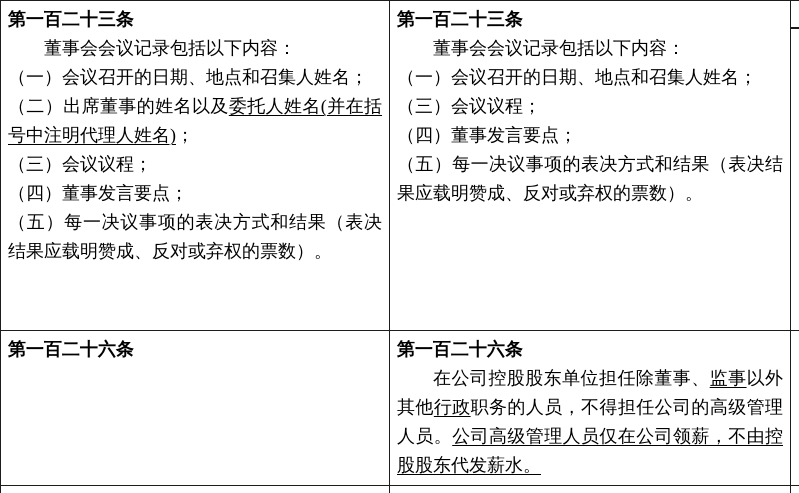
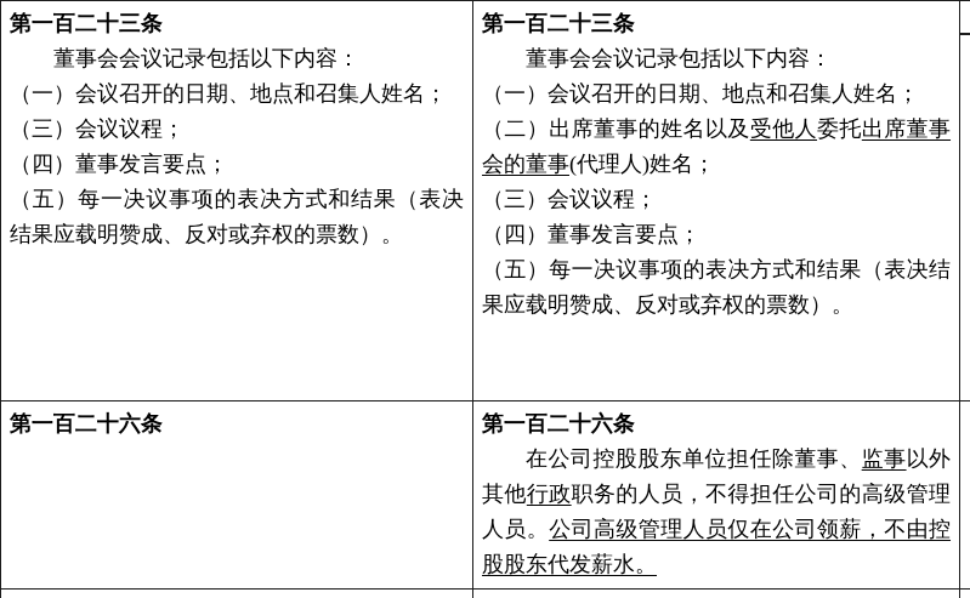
  第一百二十三条
  董事会会议记录包括以下内容：
  （一）会议召开的日期、地点和召集人姓名；
- （二）出席董事的姓名以及委托人姓名(并在括号中注明代理人姓名)；
  （三）会议议程；
  （四）董事发言要点；
  （五）每一决议事项的表决方式和结果（表决结果应载明赞成、反对或弃权的票数）。
  第一百二十三条
  董事会会议记录包括以下内容：
  （一）会议召开的日期、地点和召集人姓名；
+ （二）出席董事的姓名以及受他人委托出席董事会的董事(代理人)姓名；
  （三）会议议程；
  （四）董事发言要点；
  （五）每一决议事项的表决方式和结果（表决结果应载明赞成、反对或弃权的票数）。
  第一百二十六条
  第一百二十六条
  在公司控股股东单位担任除董事、监事以外其他行政职务的人员，不得担任公司的高级管理人员。公司高级管理人员仅在公司领薪，不由控股股东代发薪水。
